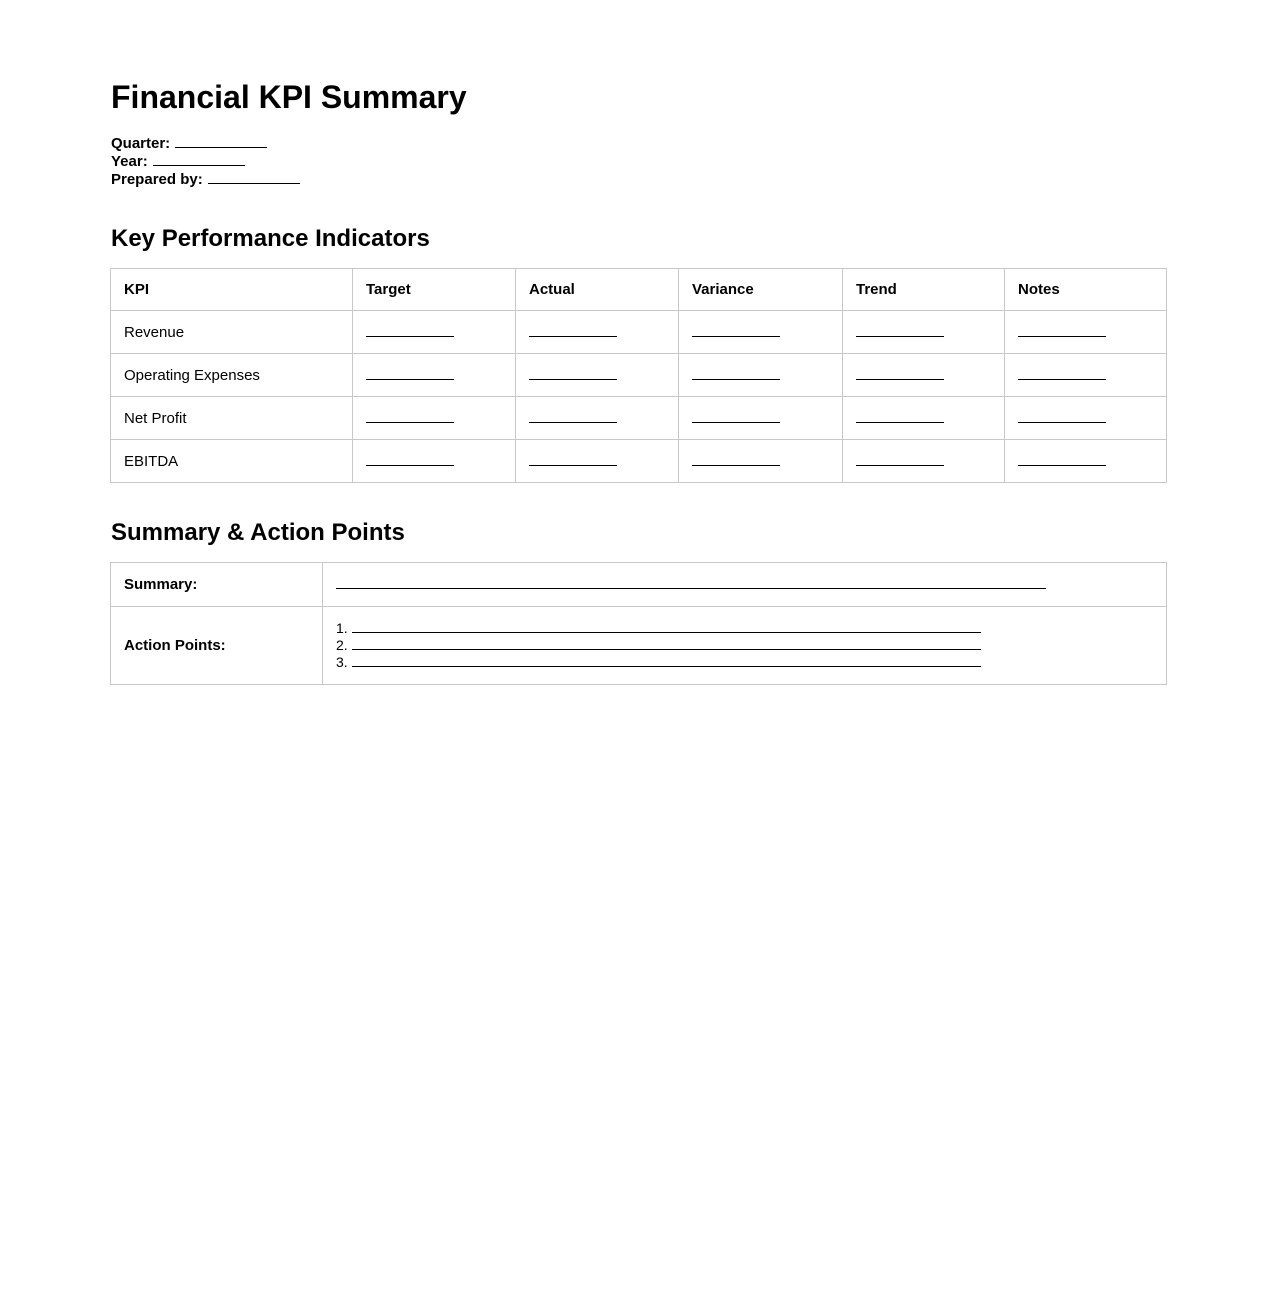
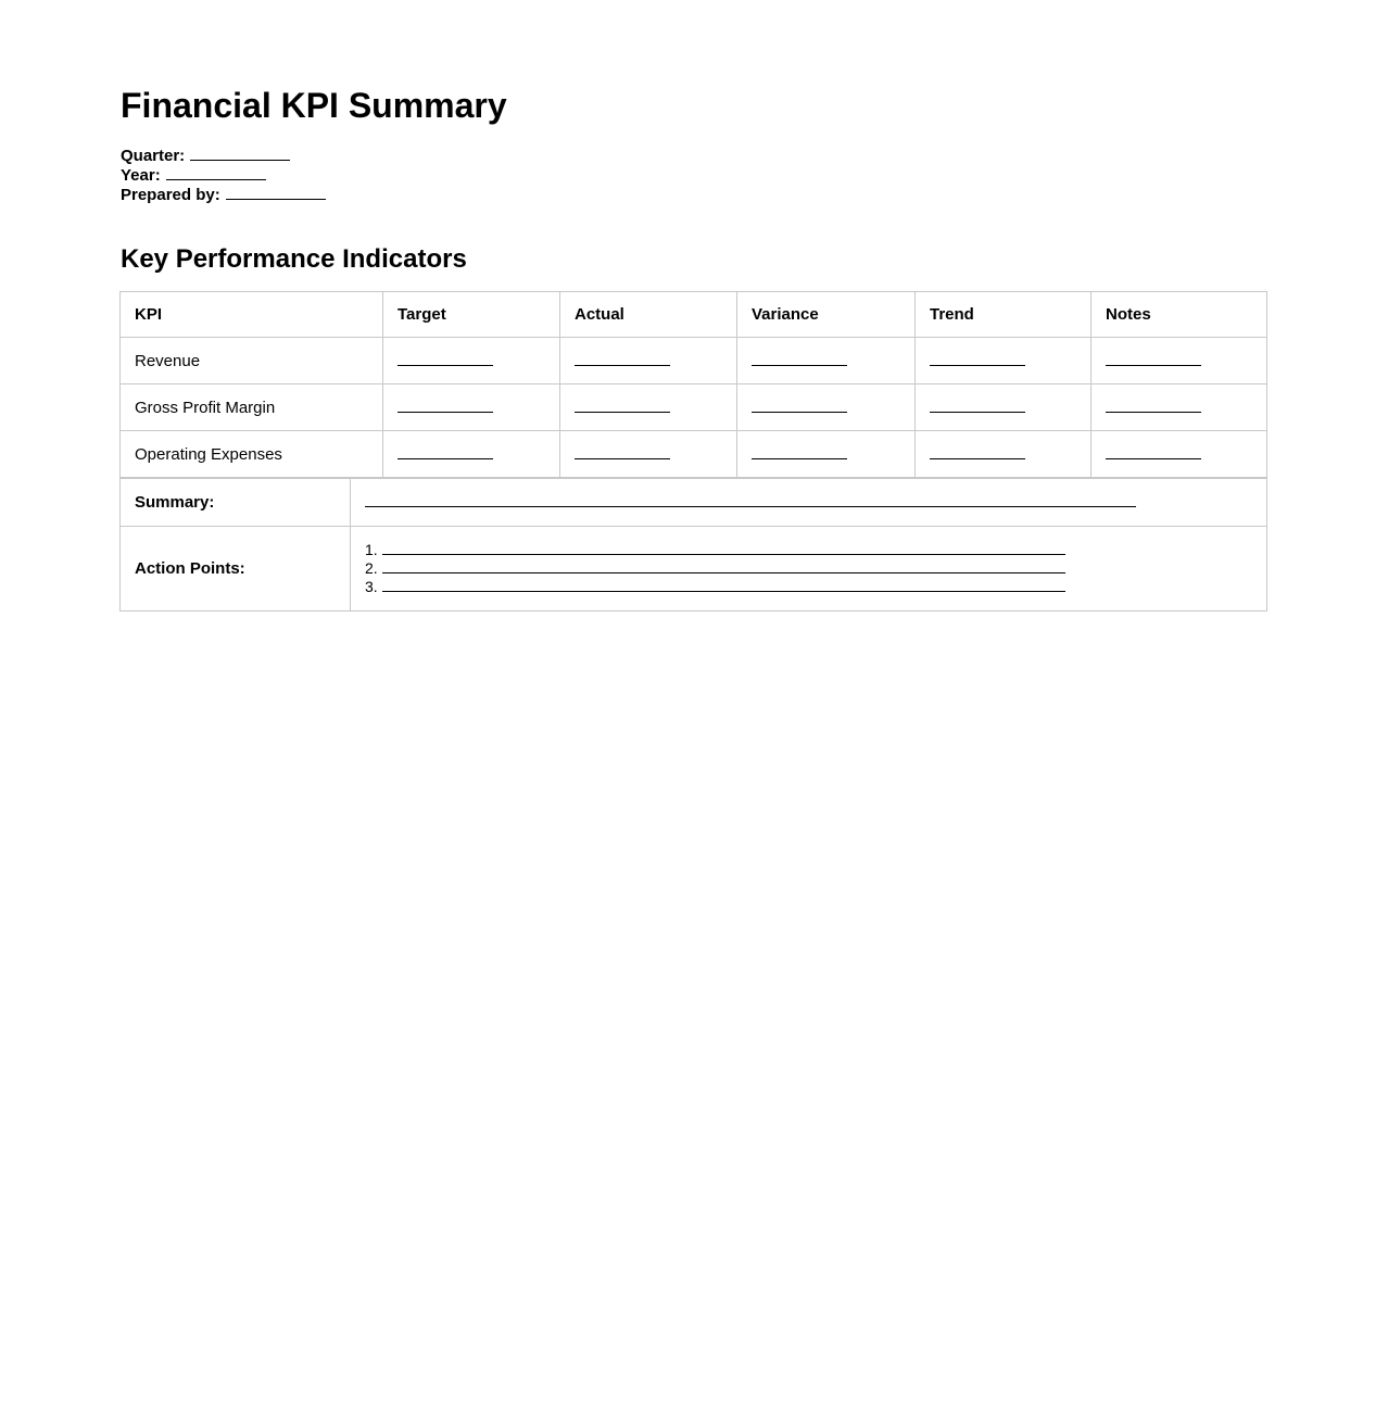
  Financial KPI Summary
  Quarter:
  Year:
  Prepared by:
  Key Performance Indicators
  KPI	Target	Actual	Variance	Trend	Notes
  Revenue
+ Gross Profit Margin
  Operating Expenses
- Net Profit
- EBITDA
- Summary & Action Points
  Summary:
  Action Points:	1. 2. 3.
